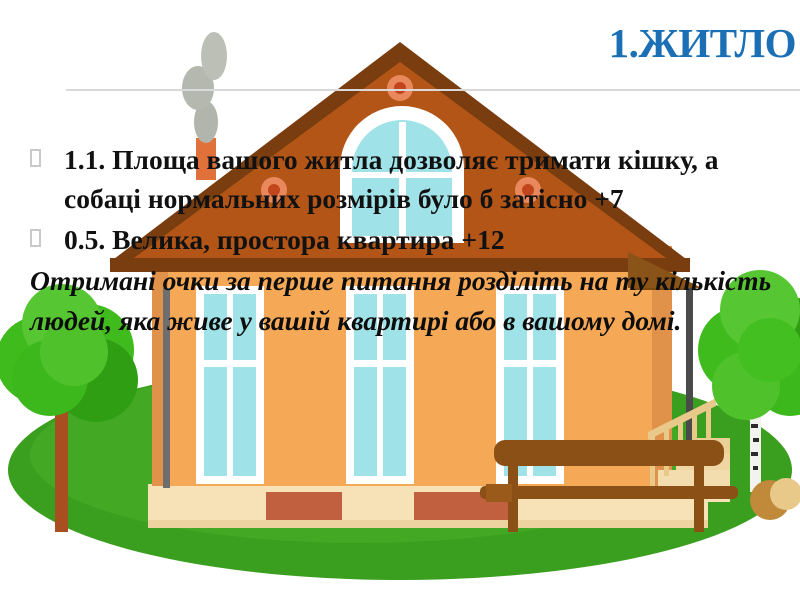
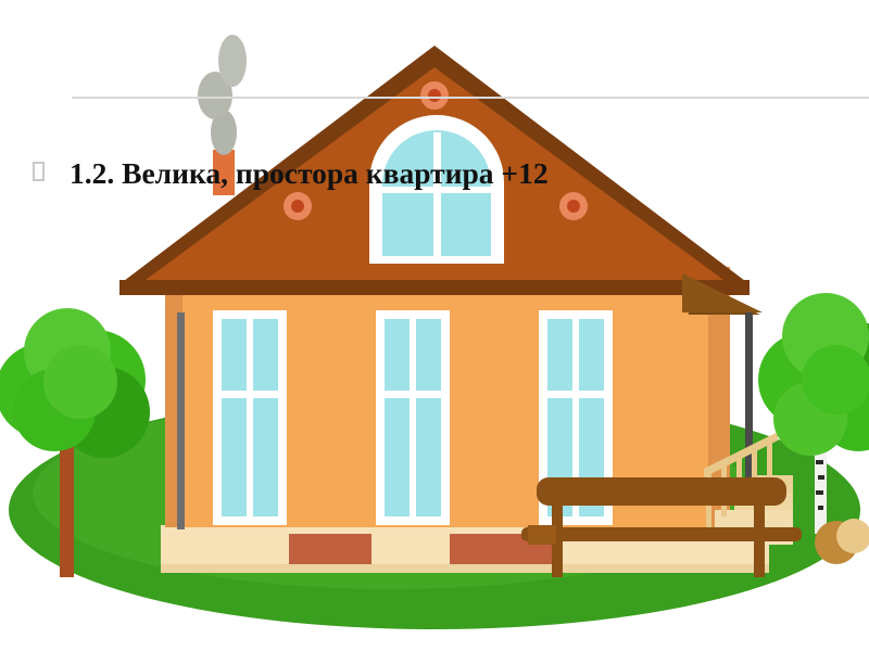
- 1.ЖИТЛО
- 1.1. Площа вашого житла дозволяє тримати кішку, а собаці нормальних розмірів було б затісно +7
- 0.5. Велика, простора квартира +12
+ 1.2. Велика, простора квартира +12
- Отримані очки за перше питання розділіть на ту кількість людей, яка живе у вашій квартирі або в вашому домі.
